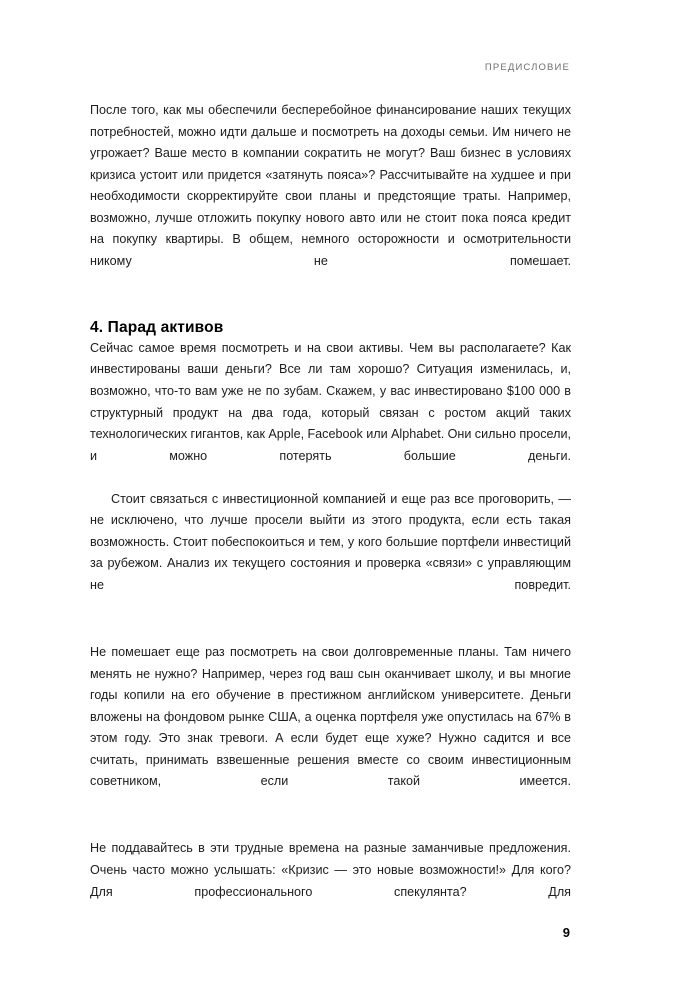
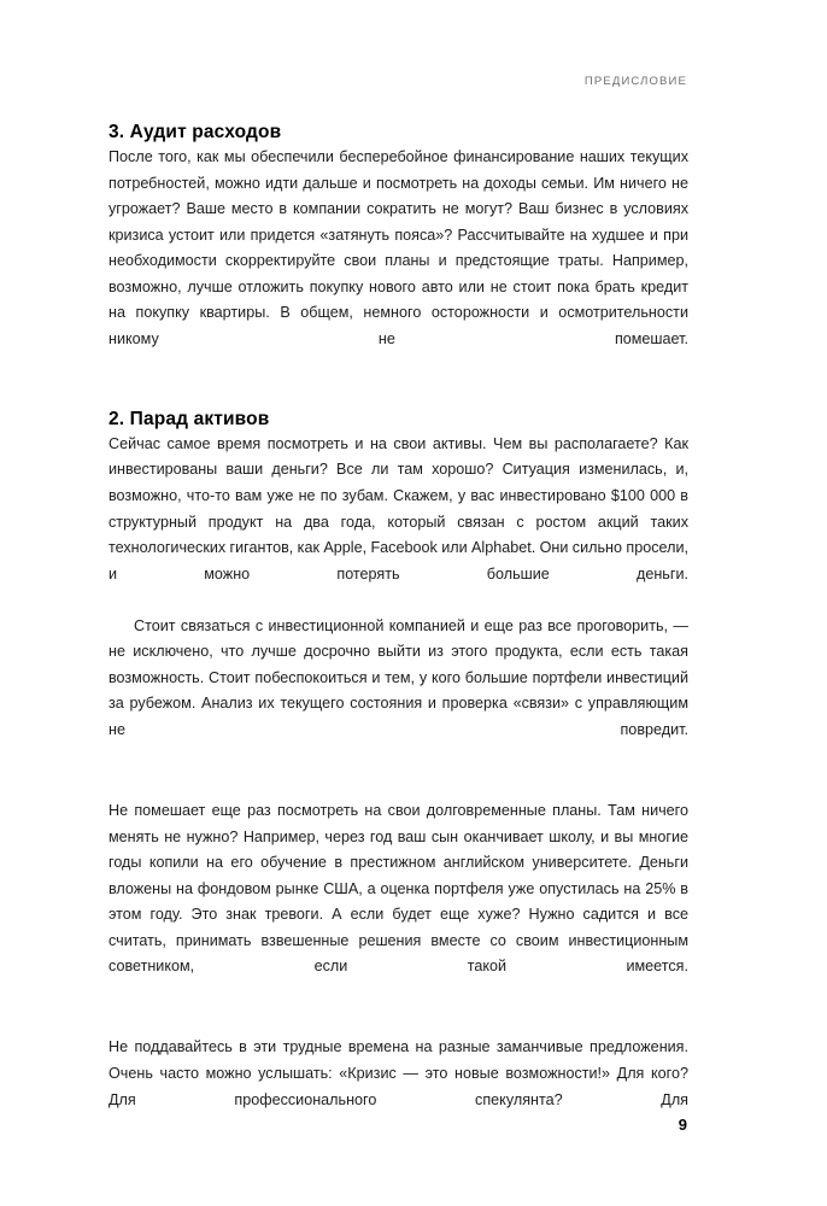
  ПРЕДИСЛОВИЕ
+ 3. Аудит расходов
- После того, как мы обеспечили бесперебойное финансирование наших текущих потребностей, можно идти дальше и посмотреть на доходы семьи. Им ничего не угрожает? Ваше место в компании сократить не могут? Ваш бизнес в условиях кризиса устоит или придется «затянуть пояса»? Рассчитывайте на худшее и при необходимости скорректируйте свои планы и предстоящие траты. Например, возможно, лучше отложить покупку нового авто или не стоит пока пояса кредит на покупку квартиры. В общем, немного осторожности и осмотрительности никому не помешает.
+ После того, как мы обеспечили бесперебойное финансирование наших текущих потребностей, можно идти дальше и посмотреть на доходы семьи. Им ничего не угрожает? Ваше место в компании сократить не могут? Ваш бизнес в условиях кризиса устоит или придется «затянуть пояса»? Рассчитывайте на худшее и при необходимости скорректируйте свои планы и предстоящие траты. Например, возможно, лучше отложить покупку нового авто или не стоит пока брать кредит на покупку квартиры. В общем, немного осторожности и осмотрительности никому не помешает.
- 4. Парад активов
+ 2. Парад активов
  Сейчас самое время посмотреть и на свои активы. Чем вы располагаете? Как инвестированы ваши деньги? Все ли там хорошо? Ситуация изменилась, и, возможно, что-то вам уже не по зубам. Скажем, у вас инвестировано $100 000 в структурный продукт на два года, который связан с ростом акций таких технологических гигантов, как Apple, Facebook или Alphabet. Они сильно просели, и можно потерять большие деньги.
- Стоит связаться с инвестиционной компанией и еще раз все проговорить, — не исключено, что лучше просели выйти из этого продукта, если есть такая возможность. Стоит побеспокоиться и тем, у кого большие портфели инвестиций за рубежом. Анализ их текущего состояния и проверка «связи» с управляющим не повредит.
+ Стоит связаться с инвестиционной компанией и еще раз все проговорить, — не исключено, что лучше досрочно выйти из этого продукта, если есть такая возможность. Стоит побеспокоиться и тем, у кого большие портфели инвестиций за рубежом. Анализ их текущего состояния и проверка «связи» с управляющим не повредит.
- Не помешает еще раз посмотреть на свои долговременные планы. Там ничего менять не нужно? Например, через год ваш сын оканчивает школу, и вы многие годы копили на его обучение в престижном английском университете. Деньги вложены на фондовом рынке США, а оценка портфеля уже опустилась на 67% в этом году. Это знак тревоги. А если будет еще хуже? Нужно садится и все считать, принимать взвешенные решения вместе со своим инвестиционным советником, если такой имеется.
+ Не помешает еще раз посмотреть на свои долговременные планы. Там ничего менять не нужно? Например, через год ваш сын оканчивает школу, и вы многие годы копили на его обучение в престижном английском университете. Деньги вложены на фондовом рынке США, а оценка портфеля уже опустилась на 25% в этом году. Это знак тревоги. А если будет еще хуже? Нужно садится и все считать, принимать взвешенные решения вместе со своим инвестиционным советником, если такой имеется.
  Не поддавайтесь в эти трудные времена на разные заманчивые предложения. Очень часто можно услышать: «Кризис — это новые возможности!» Для кого? Для профессионального спекулянта? Для
  9
